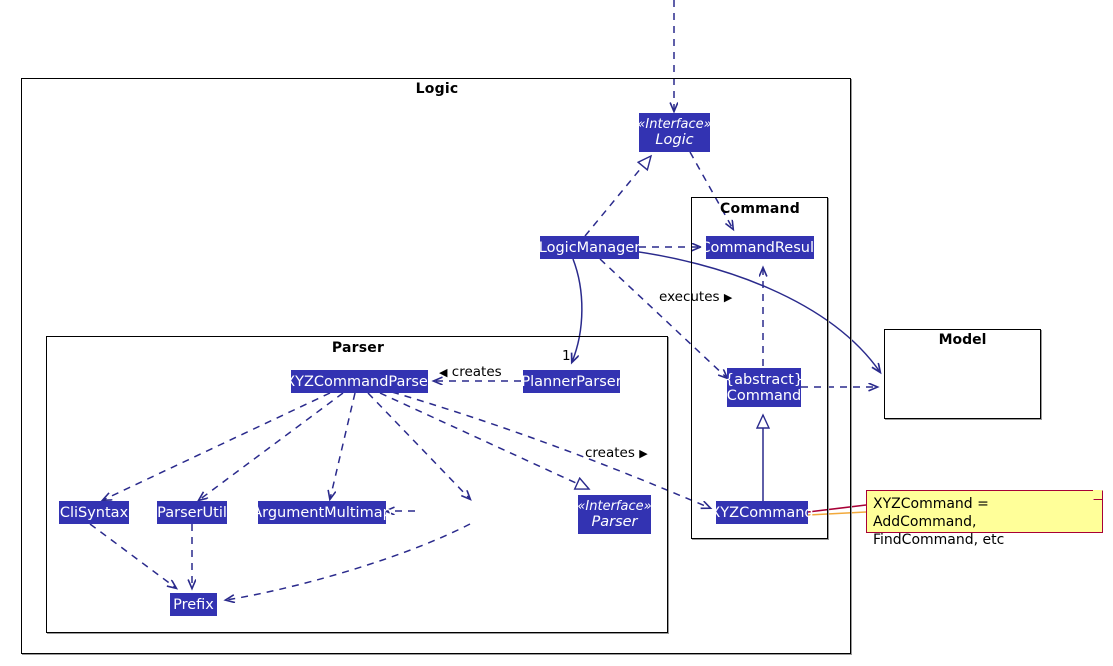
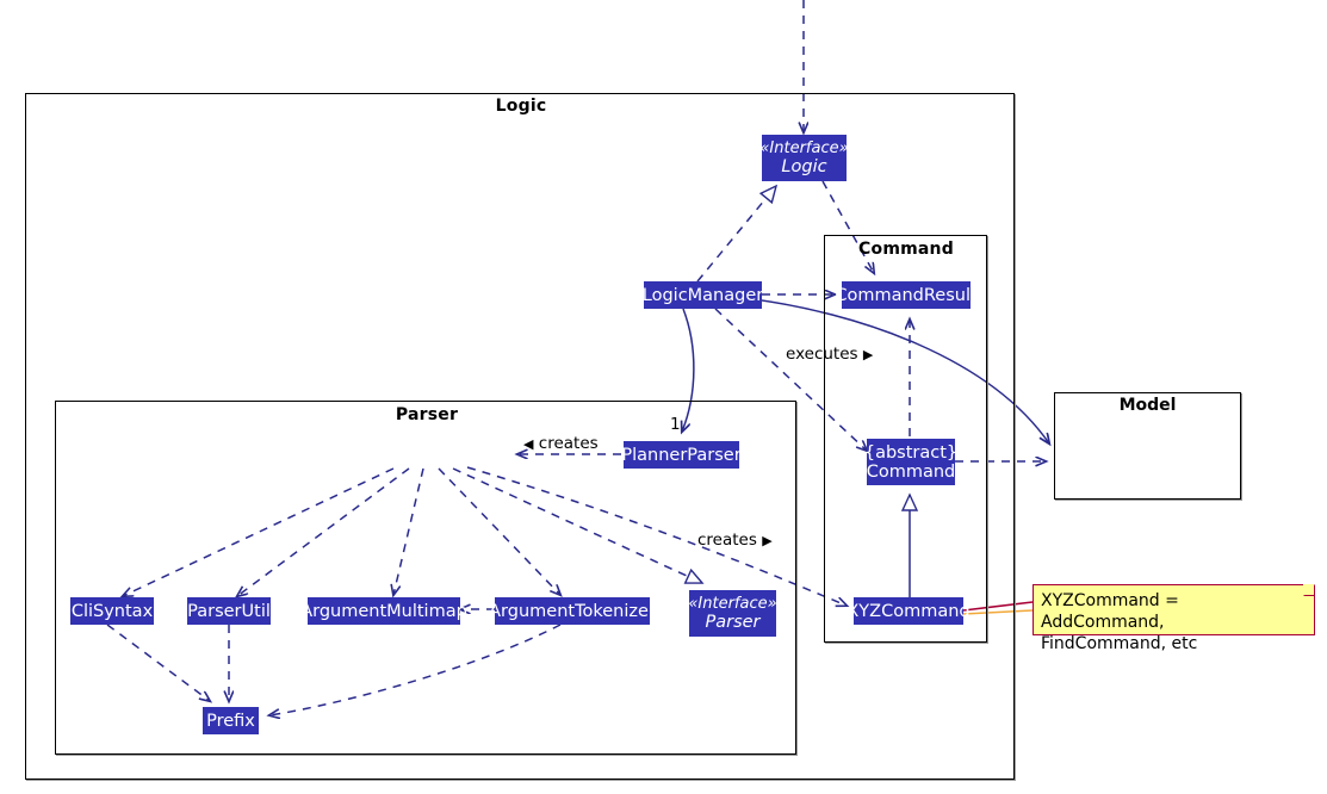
  Logic
  Parser
  Command
  Model
  «Interface»
  Logic
  LogicManager
  CommandResult
  {abstract}
  Command
  XYZCommand
- XYZCommandParser
  PlannerParser
  CliSyntax
  ParserUtil
  ArgumentMultimap
+ ArgumentTokenizer
  «Interface»
  Parser
  Prefix
  ◀ creates
  executes ▶
  creates ▶
  1
  XYZCommand = AddCommand,
  FindCommand, etc
